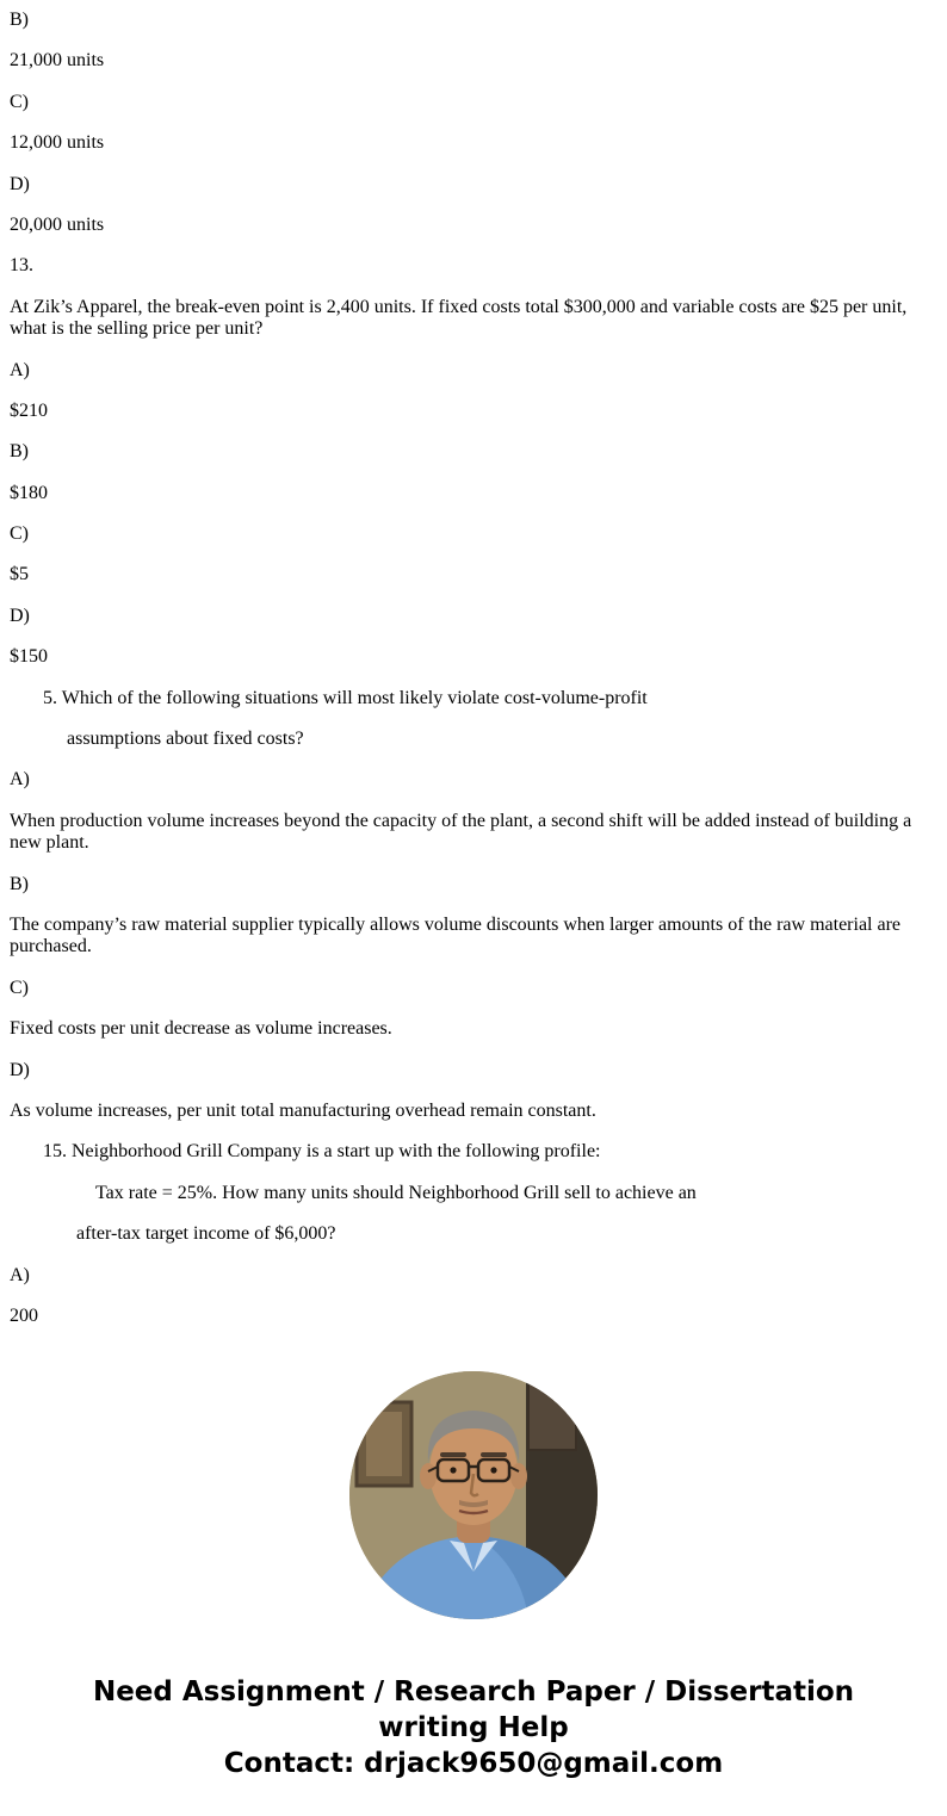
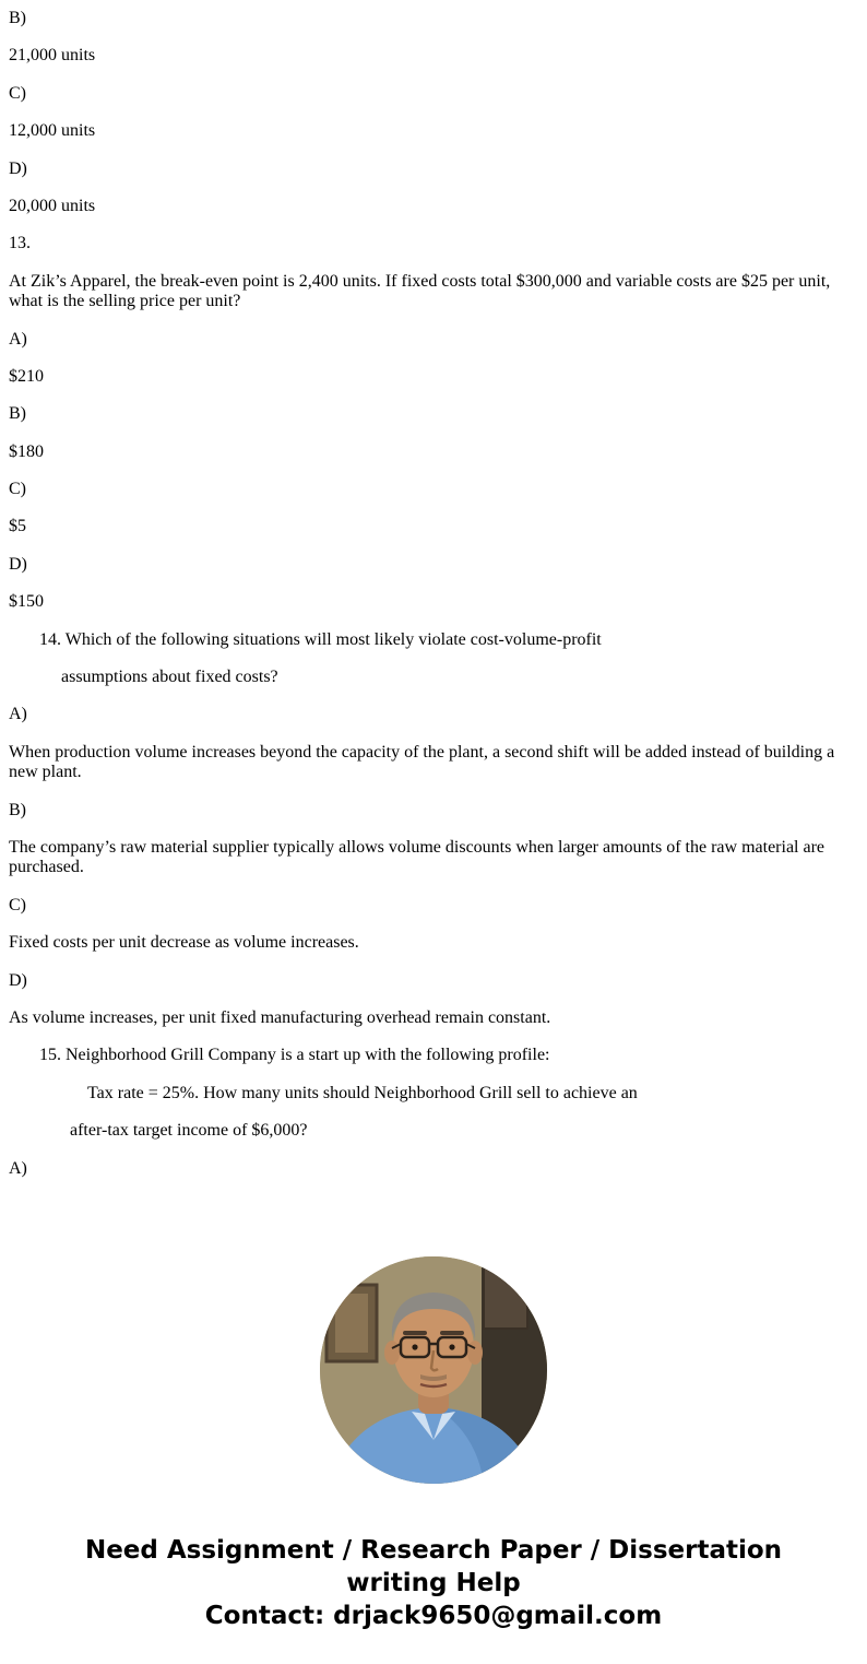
  B)
  21,000 units
  C)
  12,000 units
  D)
  20,000 units
  13.
  At Zik’s Apparel, the break-even point is 2,400 units. If fixed costs total $300,000 and variable costs are $25 per unit, what is the selling price per unit?
  A)
  $210
  B)
  $180
  C)
  $5
  D)
  $150
- 5. Which of the following situations will most likely violate cost-volume-profit
+ 14. Which of the following situations will most likely violate cost-volume-profit
  assumptions about fixed costs?
  A)
  When production volume increases beyond the capacity of the plant, a second shift will be added instead of building a new plant.
  B)
  The company’s raw material supplier typically allows volume discounts when larger amounts of the raw material are purchased.
  C)
  Fixed costs per unit decrease as volume increases.
  D)
- As volume increases, per unit total manufacturing overhead remain constant.
+ As volume increases, per unit fixed manufacturing overhead remain constant.
  15. Neighborhood Grill Company is a start up with the following profile:
  Tax rate = 25%. How many units should Neighborhood Grill sell to achieve an
  after-tax target income of $6,000?
  A)
- 200
  Need Assignment / Research Paper / Dissertation
  writing Help
  Contact: drjack9650@gmail.com
